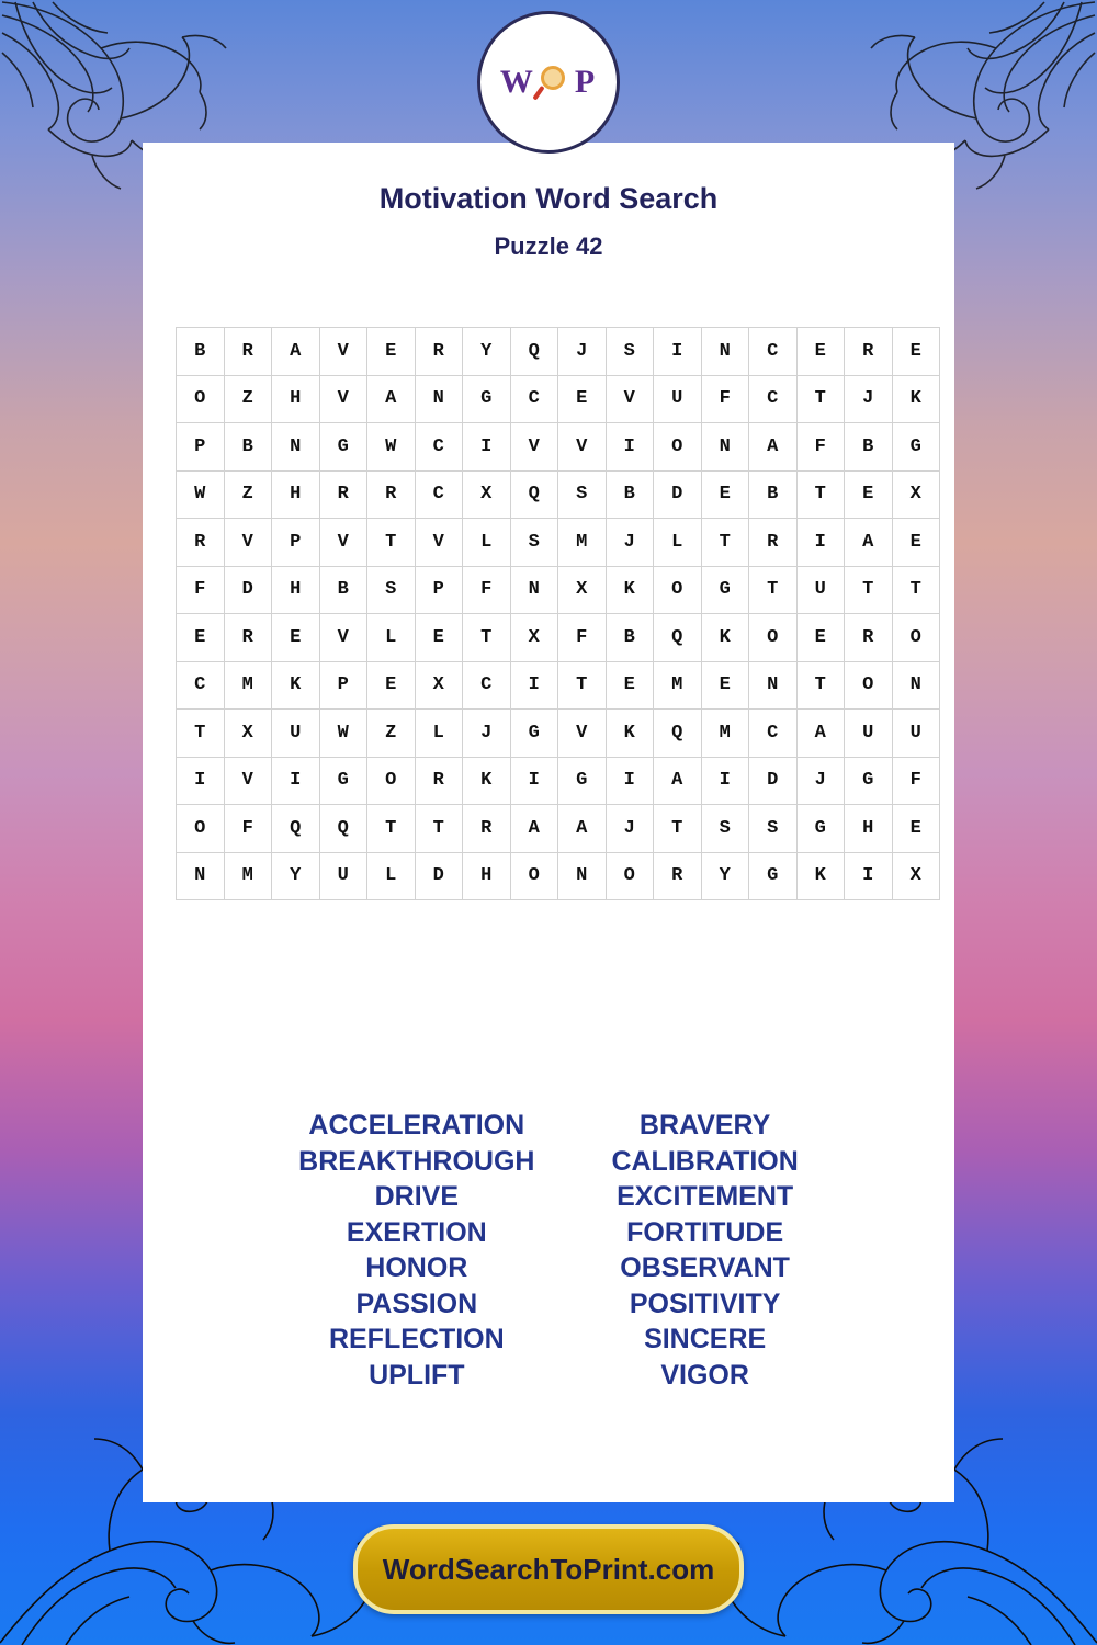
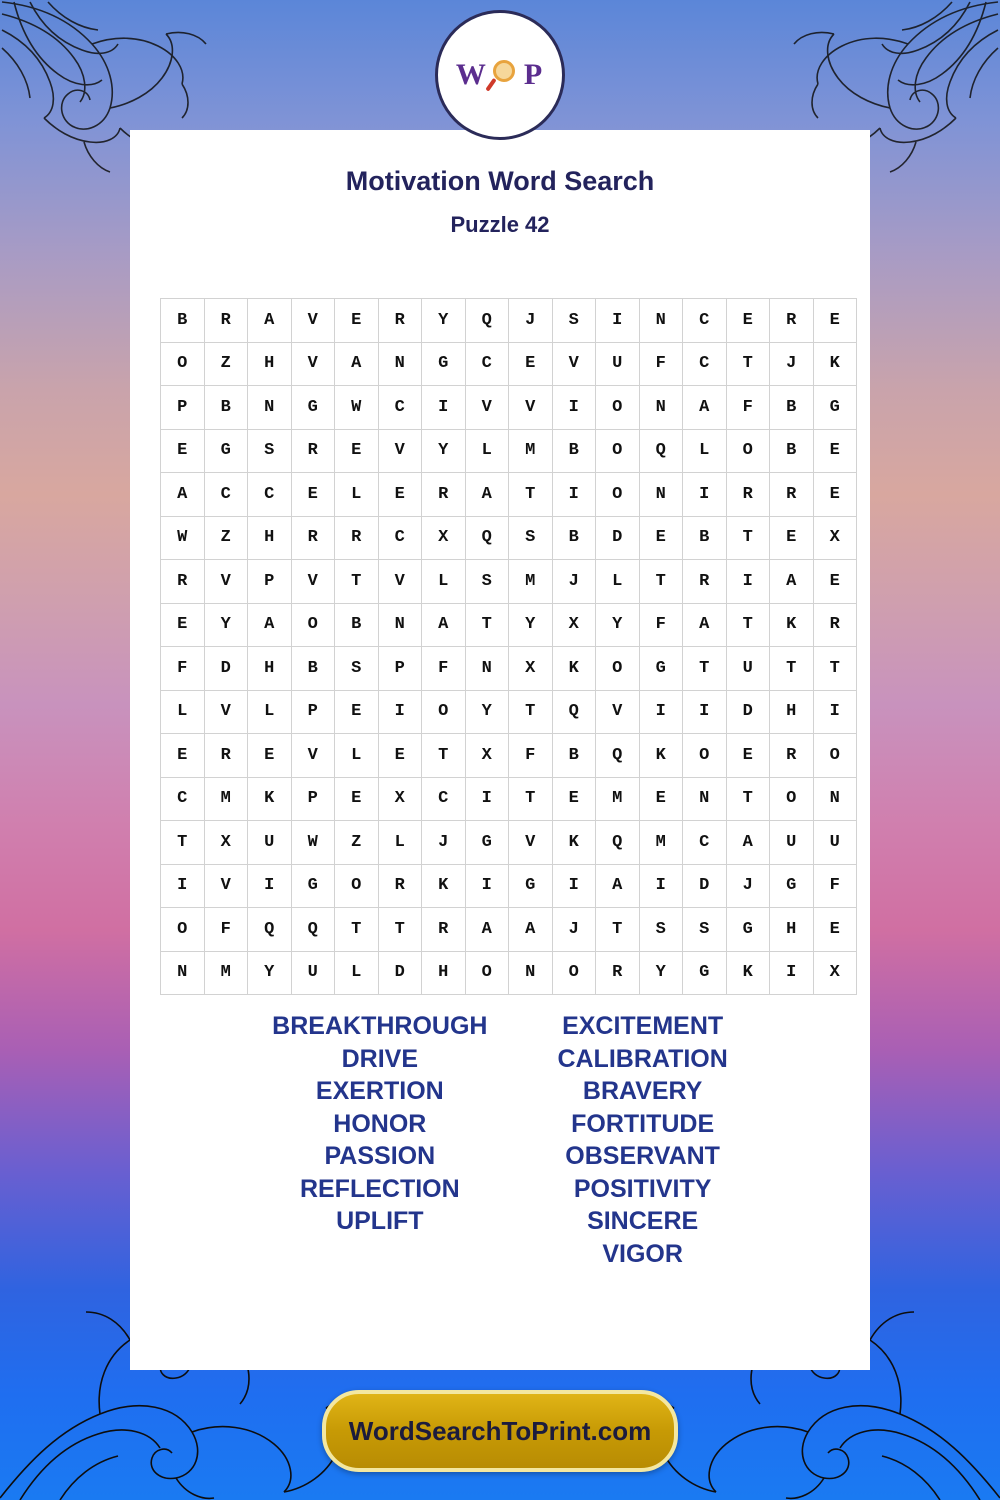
  W
  P
  Motivation Word Search
  Puzzle 42
  B	R	A	V	E	R	Y	Q	J	S	I	N	C	E	R	E
  O	Z	H	V	A	N	G	C	E	V	U	F	C	T	J	K
  P	B	N	G	W	C	I	V	V	I	O	N	A	F	B	G
+ E	G	S	R	E	V	Y	L	M	B	O	Q	L	O	B	E
+ A	C	C	E	L	E	R	A	T	I	O	N	I	R	R	E
  W	Z	H	R	R	C	X	Q	S	B	D	E	B	T	E	X
  R	V	P	V	T	V	L	S	M	J	L	T	R	I	A	E
+ E	Y	A	O	B	N	A	T	Y	X	Y	F	A	T	K	R
  F	D	H	B	S	P	F	N	X	K	O	G	T	U	T	T
+ L	V	L	P	E	I	O	Y	T	Q	V	I	I	D	H	I
  E	R	E	V	L	E	T	X	F	B	Q	K	O	E	R	O
  C	M	K	P	E	X	C	I	T	E	M	E	N	T	O	N
  T	X	U	W	Z	L	J	G	V	K	Q	M	C	A	U	U
  I	V	I	G	O	R	K	I	G	I	A	I	D	J	G	F
  O	F	Q	Q	T	T	R	A	A	J	T	S	S	G	H	E
  N	M	Y	U	L	D	H	O	N	O	R	Y	G	K	I	X
- ACCELERATION
  BREAKTHROUGH
  DRIVE
  EXERTION
  HONOR
  PASSION
  REFLECTION
  UPLIFT
- BRAVERY
+ EXCITEMENT
  CALIBRATION
- EXCITEMENT
+ BRAVERY
  FORTITUDE
  OBSERVANT
  POSITIVITY
  SINCERE
  VIGOR
  WordSearchToPrint.com
